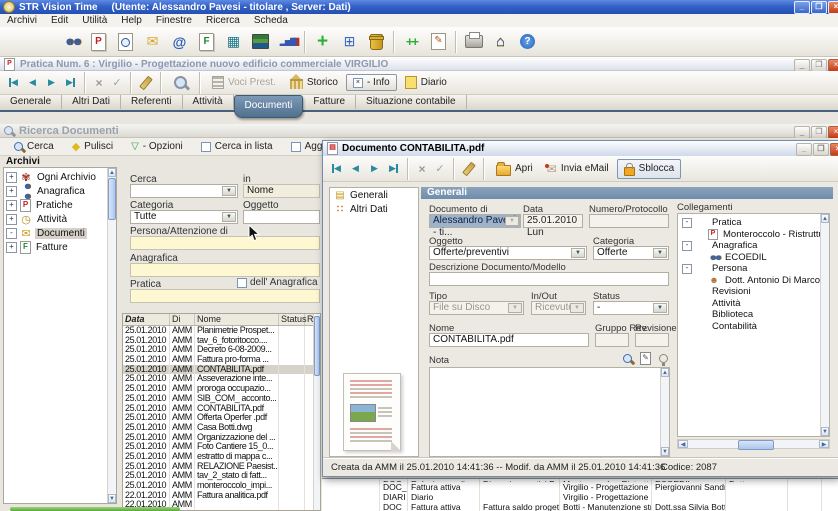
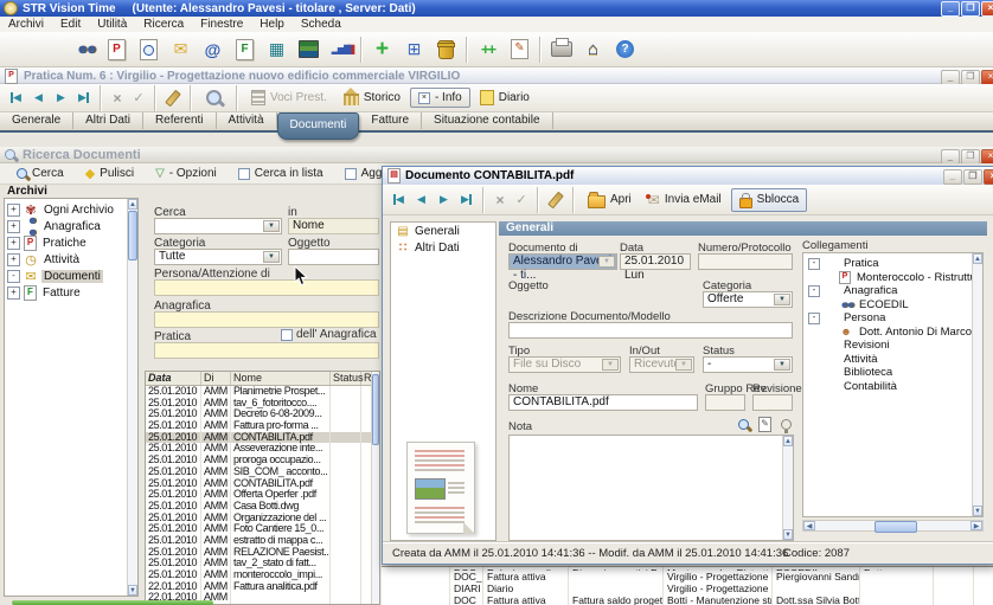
  STR Vision Time
  (Utente: Alessandro Pavesi - titolare , Server: Dati)
  _
  ❐
  ×
  Archivi
  Edit
  Utilità
- Help
+ Ricerca
  Finestre
- Ricerca
+ Help
  Scheda
  ☻☻
  P
  ✉
  @
  F
  ▦
  ▂▅▇
  +
  ⊞
  ++
  ✎
  ⌂
  ?
  Pratica Num. 6 : Virgilio - Progettazione nuovo edificio commerciale VIRGILIO
  _
  ❐
  ×
  ◀
  ◀
  ▶
  ▶
  ×
  ✓
  Voci Prest.
  Storico
  - Info
  Diario
  Generale
  Altri Dati
  Referenti
  Attività
  Documenti
  Fatture
  Situazione contabile
  Ricerca Documenti
  _
  ❐
  ×
  Cerca
  ◆
  Pulisci
  ▽
  - Opzioni
  Cerca in lista
  Archivi
  +
  ✾
  Ogni Archivio
  +
  ☻☻
  Anagrafica
  +
  P
  Pratiche
  +
  ◷
  Attività
  -
  ✉
  Documenti
  +
  F
  Fatture
  Cerca
  in
  Nome
  Categoria
  Tutte
  Oggetto
  Persona/Attenzione di
  Anagrafica
  Pratica
  dell' Anagrafica
  Data
  Di
  Nome
  Status
  25.01.2010
  AMM
  Planimetrie Prospet...
  25.01.2010
  AMM
  tav_6_fotoritocco....
  25.01.2010
  AMM
  Decreto 6-08-2009...
  25.01.2010
  AMM
  Fattura pro-forma ...
  25.01.2010
  AMM
  CONTABILITA.pdf
  25.01.2010
  AMM
  Asseverazione inte...
  25.01.2010
  AMM
  proroga occupazio...
  25.01.2010
  AMM
  SIB_COM_ acconto...
  25.01.2010
  AMM
  CONTABILITA.pdf
  25.01.2010
  AMM
  Offerta Operfer .pdf
  25.01.2010
  AMM
  Casa Botti.dwg
  25.01.2010
  AMM
  Organizzazione del ...
  25.01.2010
  AMM
  Foto Cantiere 15_0...
  25.01.2010
  AMM
  estratto di mappa c...
  25.01.2010
  AMM
  RELAZIONE Paesist...
  25.01.2010
  AMM
  tav_2_stato di fatt...
  25.01.2010
  AMM
  monteroccolo_impi...
  22.01.2010
  AMM
  Fattura analitica.pdf
  22.01.2010
  AMM
  DOC_
  Fattura attiva
  Virgilio - Progettazione
  Piergiovanni Sandr
  DIARI
  Diario
  Virgilio - Progettazione
  DOC_
  Fattura attiva
  Fattura saldo proget
  Botti - Manutenzione str
  Dott.ssa Silvia Bott
  Documento CONTABILITA.pdf
  _
  ❐
  ◀
  ◀
  ▶
  ▶
  ×
  ✓
  Apri
  ✉
  Invia eMail
  Sblocca
  ▤
  Generali
  ∷
  Altri Dati
  Generali
  Documento di
  Alessandro Pav - ti...
  Data
  25.01.2010 Lun
  Numero/Protocollo
  Oggetto
- Offerte/preventivi
  Categoria
  Offerte
  Descrizione Documento/Modello
  Tipo
  File su Disco
  In/Out
  Ricevut
  Status
  -
  Nome
  CONTABILITA.pdf
  Gruppo Rev.
  Revisione
  Nota
  ✎
  Collegamenti
  -
  Pratica
  -
  Anagrafica
  ☻☻
  ECOEDIL
  -
  Persona
  ☻
  Dott. Antonio Di Marco
  Revisioni
  Attività
  Biblioteca
  Contabilità
  Creata da AMM il 25.01.2010 14:41:36 -- Modif. da AMM il 25.01.2010 14:41:36
  Codice: 2087
